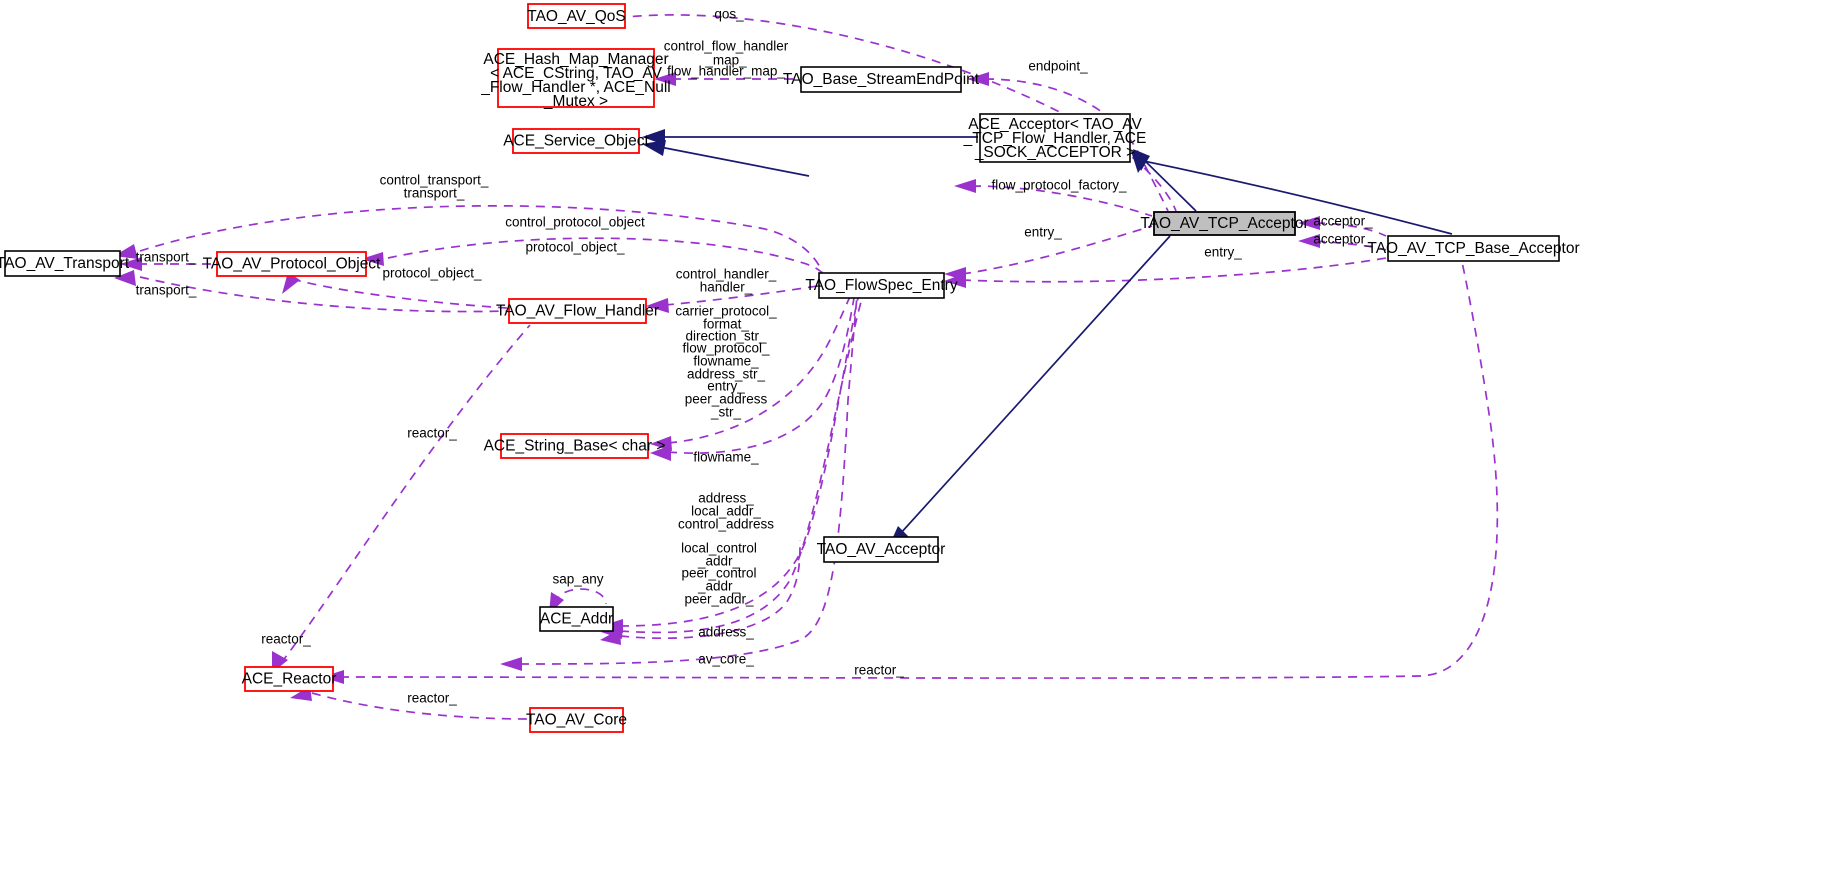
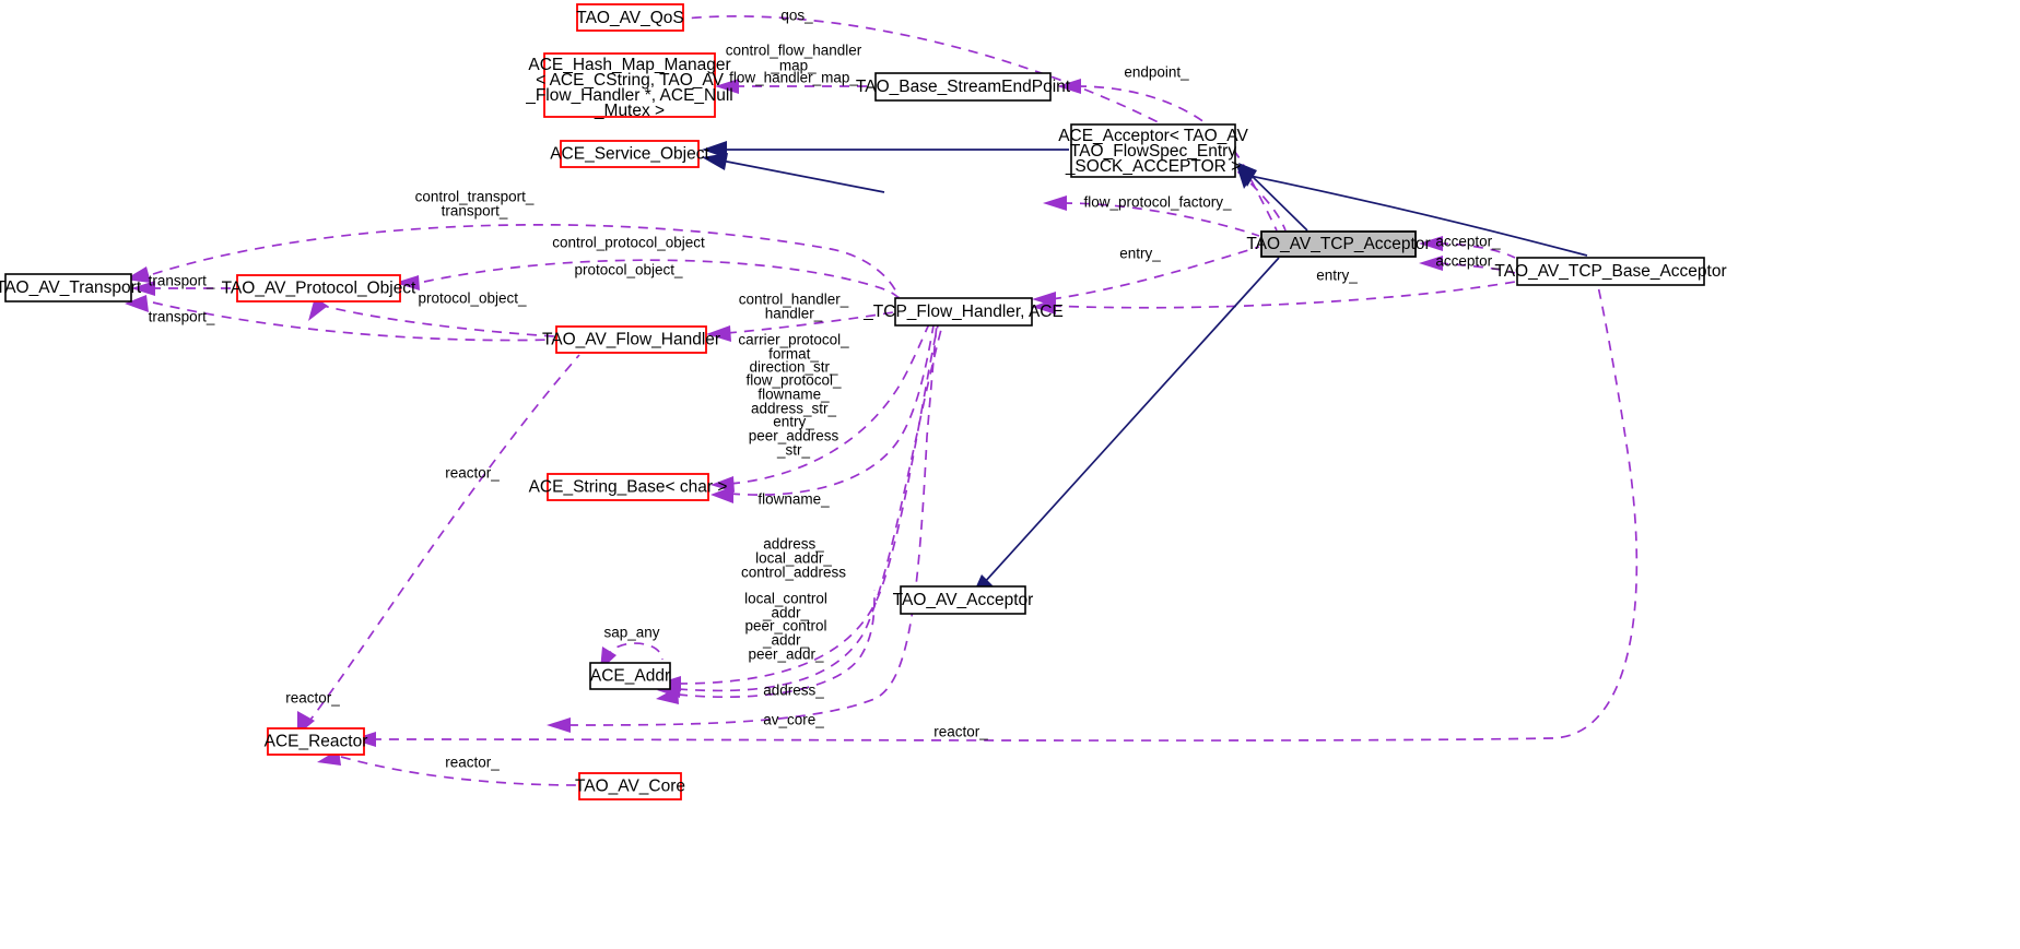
  TAO_AV_QoS
  ACE_Hash_Map_Manager
  < ACE_CString, TAO_AV
  _Flow_Handler *, ACE_Null
  _Mutex >
  ACE_Service_Object
  TAO_Base_StreamEndPoint
  ACE_Acceptor< TAO_AV
- _TCP_Flow_Handler, ACE
+ TAO_FlowSpec_Entry
  _SOCK_ACCEPTOR >
  TAO_AV_TCP_Acceptor
  TAO_AV_TCP_Base_Acceptor
  TAO_AV_Transport
  TAO_AV_Protocol_Object
- TAO_FlowSpec_Entry
+ _TCP_Flow_Handler, ACE
  TAO_AV_Flow_Handler
  ACE_String_Base< char >
  TAO_AV_Acceptor
  ACE_Addr
  ACE_Reactor
  TAO_AV_Core
  qos_
  control_flow_handler
  _map_
  flow_handler_map_
  endpoint_
  flow_protocol_factory_
  control_transport_
  transport_
  control_protocol_object
  protocol_object_
  entry_
  acceptor_
  acceptor_
  entry_
  transport_
  transport_
  protocol_object_
  control_handler_
  handler_
  carrier_protocol_
  format_
  direction_str_
  flow_protocol_
  flowname_
  address_str_
  entry_
  peer_address
  _str_
  reactor_
  flowname_
  address_
  local_addr_
  control_address
  local_control
  _addr_
  peer_control
  _addr_
  peer_addr_
  sap_any
  address_
  av_core_
  reactor_
  reactor_
  reactor_
